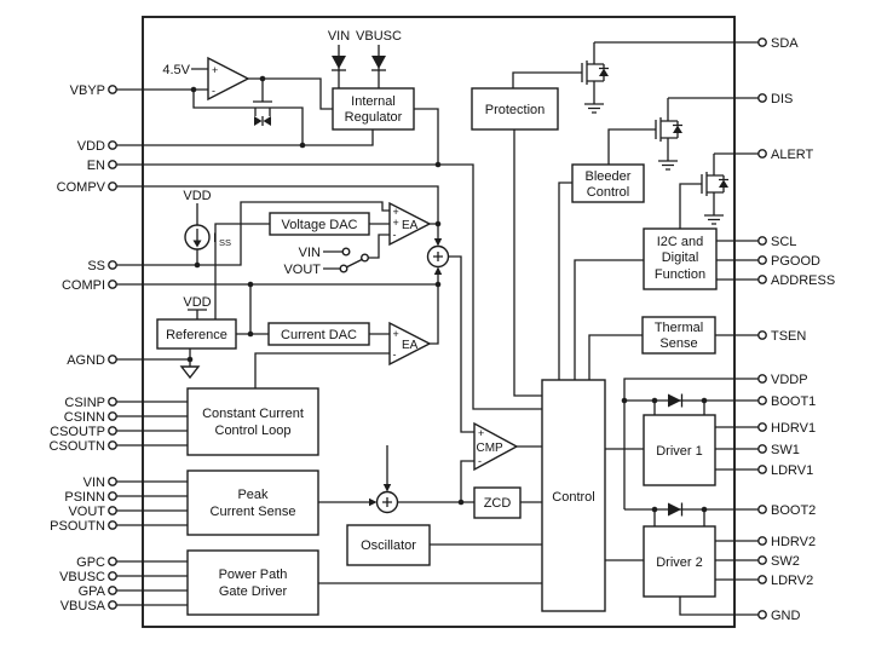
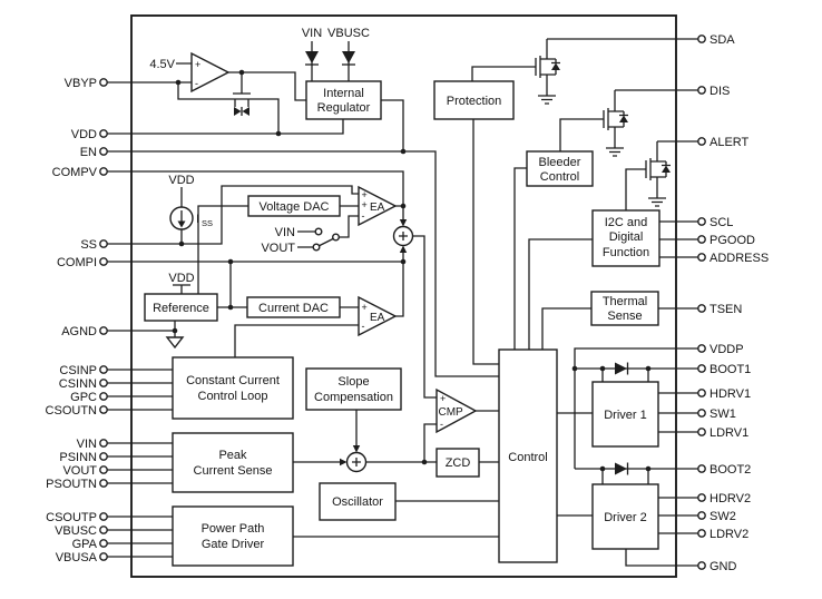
  I
  SS
  Internal
  Regulator
  Protection
  Bleeder
  Control
  I2C and
  Digital
  Function
  Thermal
  Sense
  Voltage DAC
  Current DAC
  Reference
  Constant Current
  Control Loop
+ Slope
+ Compensation
  Peak
  Current Sense
  Oscillator
  Power Path
  Gate Driver
  ZCD
  Control
  Driver 1
  Driver 2
  +
  -
  +
  +
  -
  EA
  +
  -
  EA
  +
  CMP
  -
  4.5V
  VIN
  VBUSC
  VDD
  VDD
  VIN
  VOUT
  VBYP
  VDD
  EN
  COMPV
  SS
  COMPI
  AGND
  CSINP
  CSINN
- CSOUTP
+ GPC
  CSOUTN
  VIN
  PSINN
  VOUT
  PSOUTN
- GPC
+ CSOUTP
  VBUSC
  GPA
  VBUSA
  SDA
  DIS
  ALERT
  SCL
  PGOOD
  ADDRESS
  TSEN
  VDDP
  BOOT1
  HDRV1
  SW1
  LDRV1
  BOOT2
  HDRV2
  SW2
  LDRV2
  GND
